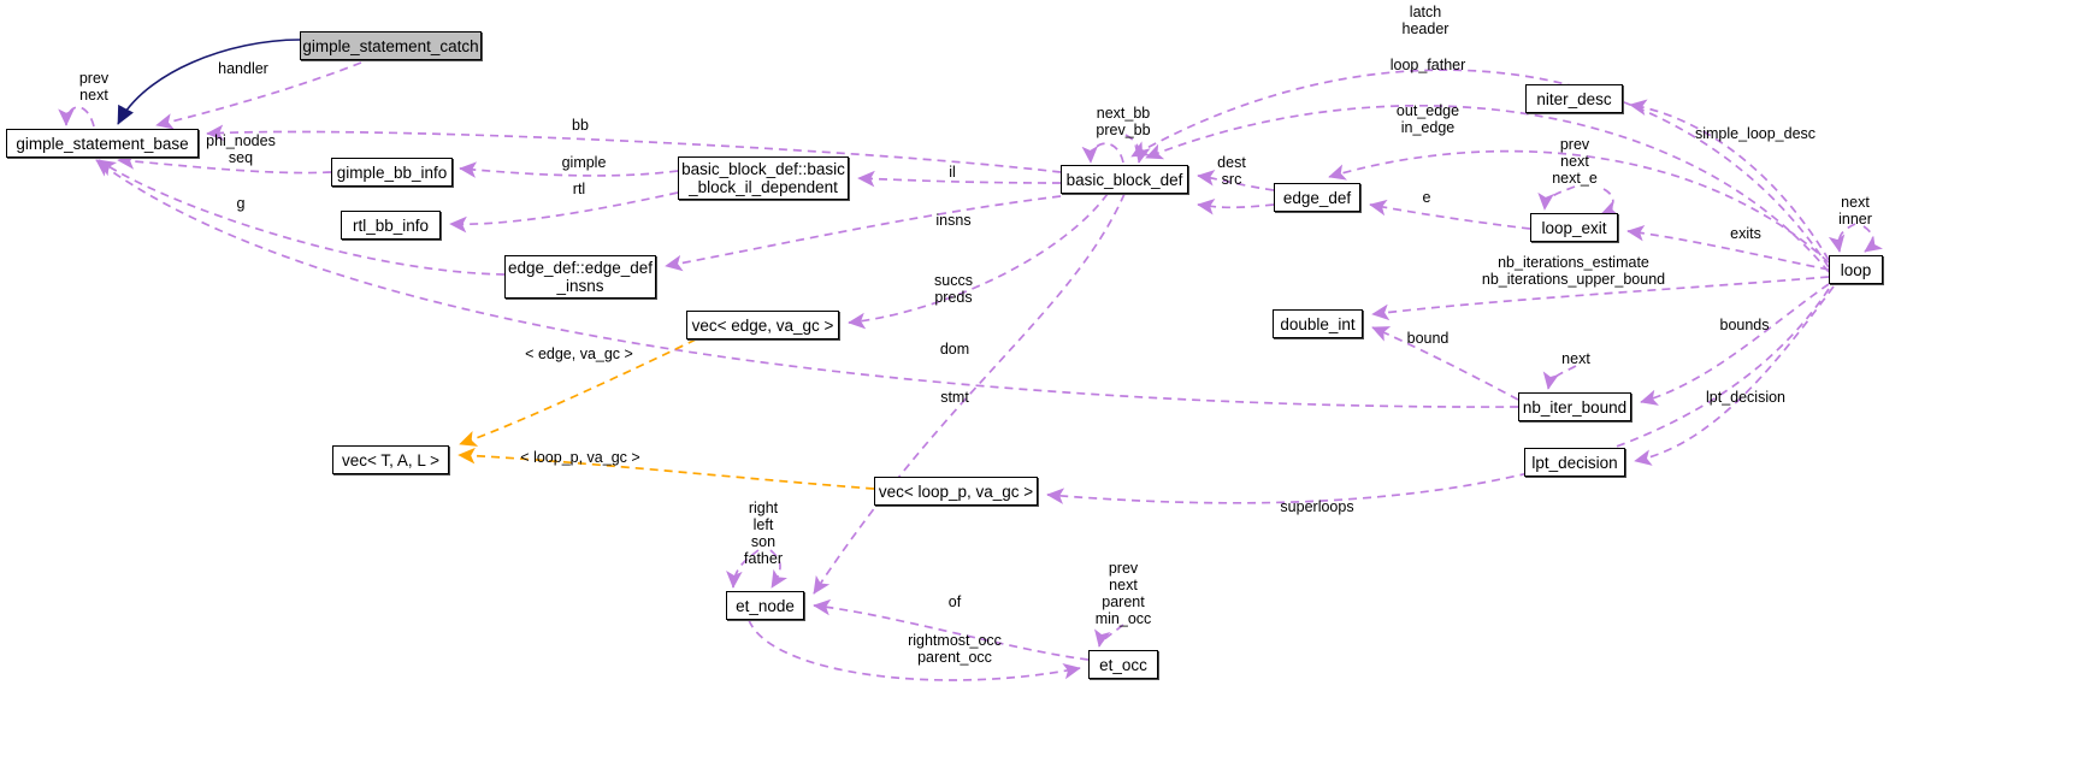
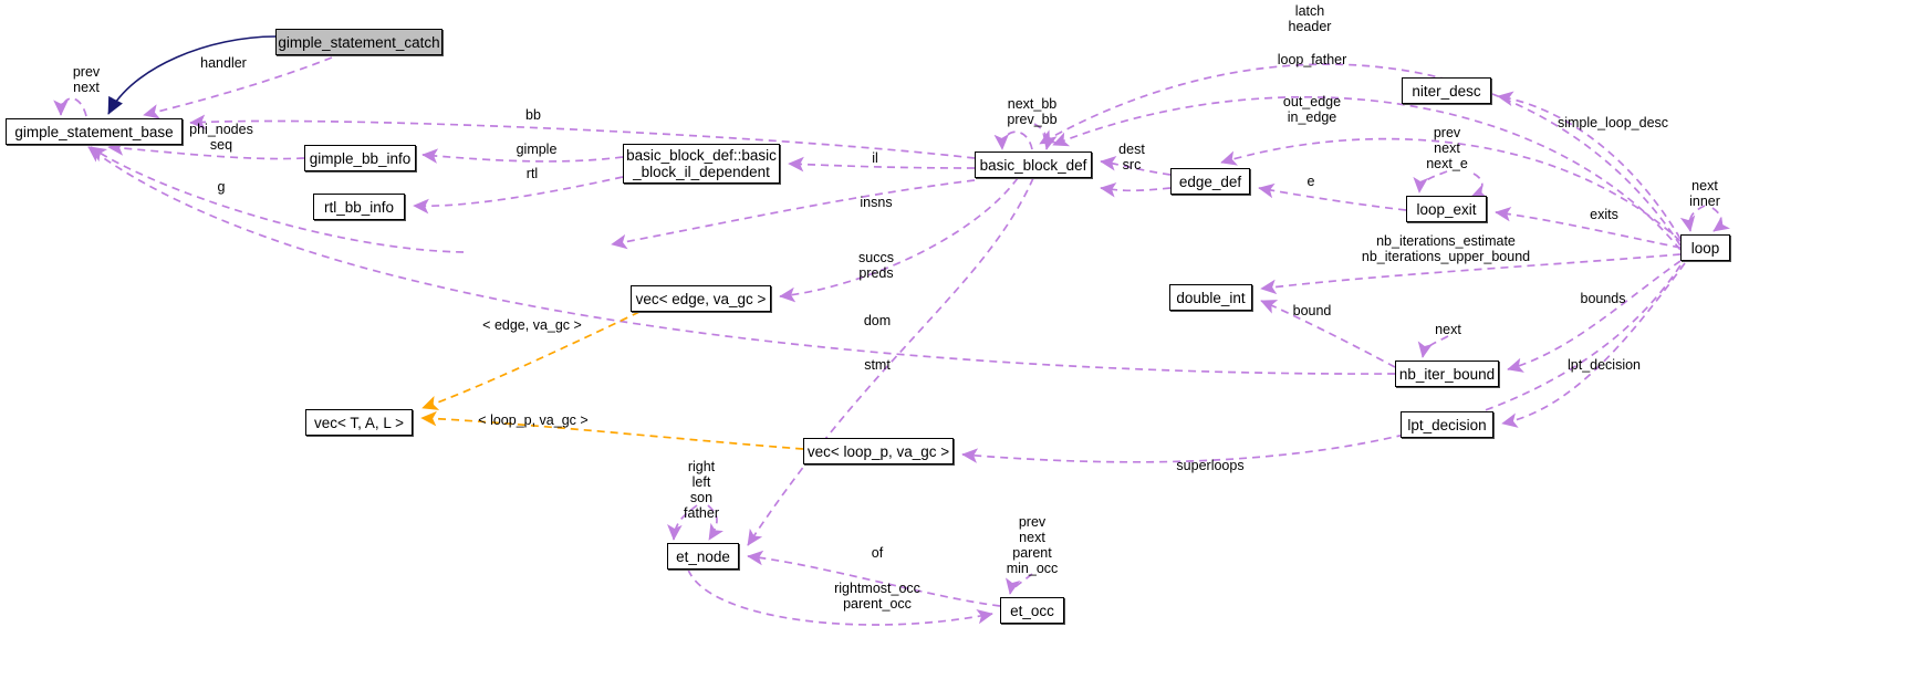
  gimple_statement_base
  gimple_statement_catch
  gimple_bb_info
  rtl_bb_info
  basic_block_def::basic
  _block_il_dependent
- edge_def::edge_def
- _insns
  vec< edge, va_gc >
  vec< T, A, L >
  vec< loop_p, va_gc >
  basic_block_def
  edge_def
  double_int
  niter_desc
  loop_exit
  nb_iter_bound
  lpt_decision
  loop
  et_node
  et_occ
  prev
  next
  handler
  bb
  phi_nodes
  seq
  g
  gimple
  rtl
  il
  insns
  succs
  preds
  dom
  stmt
  < edge, va_gc >
  < loop_p, va_gc >
  next_bb
  prev_bb
  dest
  src
  latch
  header
  loop_father
  out_edge
  in_edge
  e
  prev
  next
  next_e
  simple_loop_desc
  next
  inner
  exits
  nb_iterations_estimate
  nb_iterations_upper_bound
  bound
  next
  bounds
  lpt_decision
  superloops
  right
  left
  son
  father
  of
  rightmost_occ
  parent_occ
  prev
  next
  parent
  min_occ
